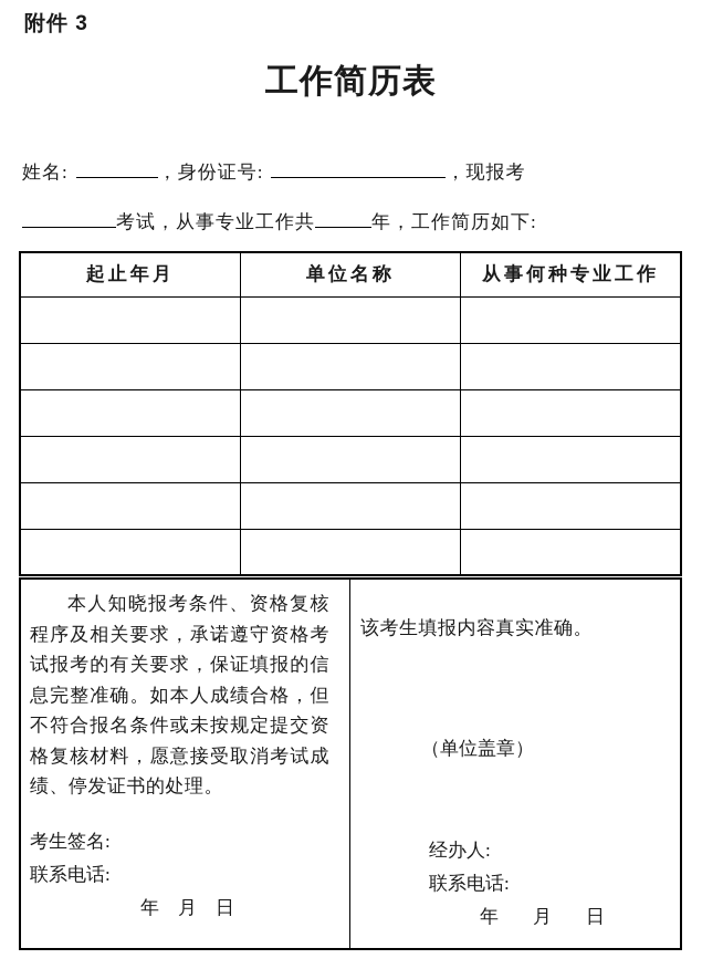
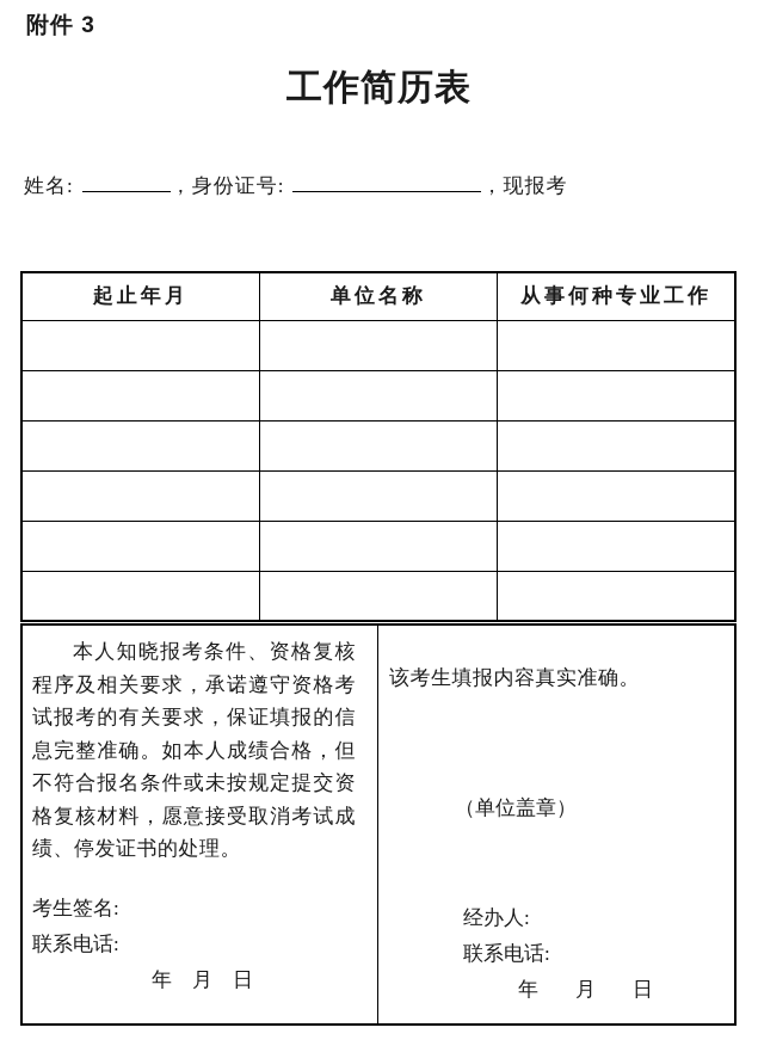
  附件 3
  工作简历表
  姓名: ，身份证号: ，现报考
- 考试，从事专业工作共 年，工作简历如下:
  起止年月	单位名称	从事何种专业工作
  本人知晓报考条件、资格复核程序及相关要求，承诺遵守资格考试报考的有关要求，保证填报的信息完整准确。如本人成绩合格，但不符合报名条件或未按规定提交资格复核材料，愿意接受取消考试成绩、停发证书的处理。
  考生签名:
  联系电话:
  年 月 日
  该考生填报内容真实准确。
  （单位盖章）
  经办人:
  联系电话:
  年 月 日
